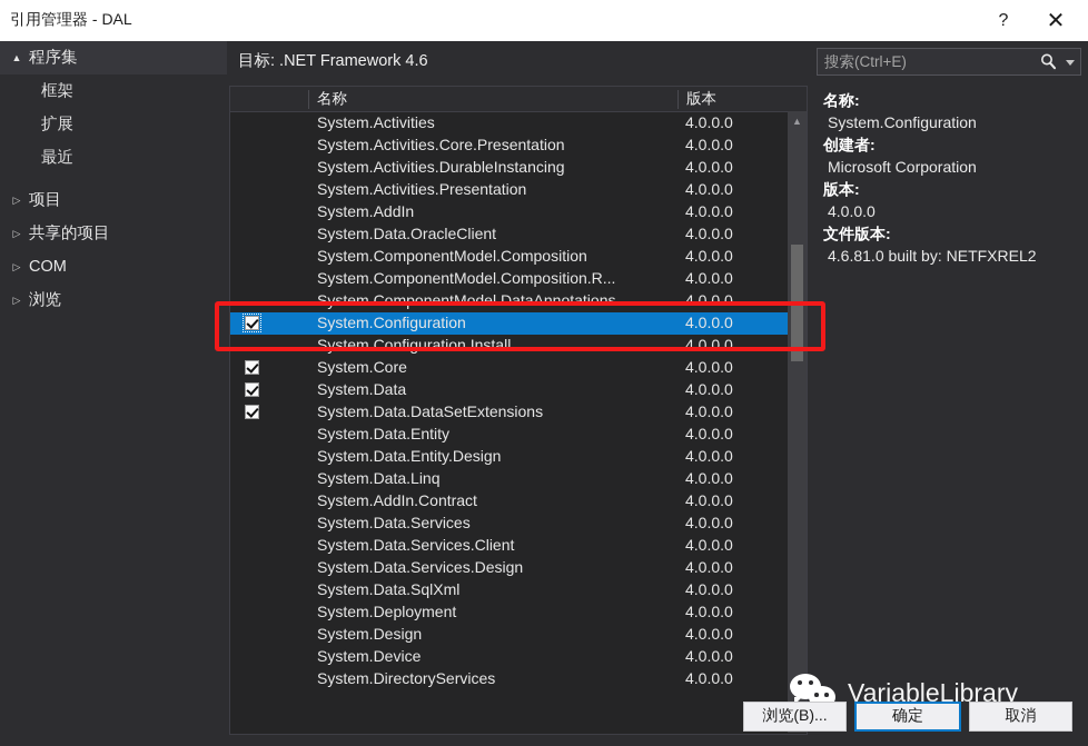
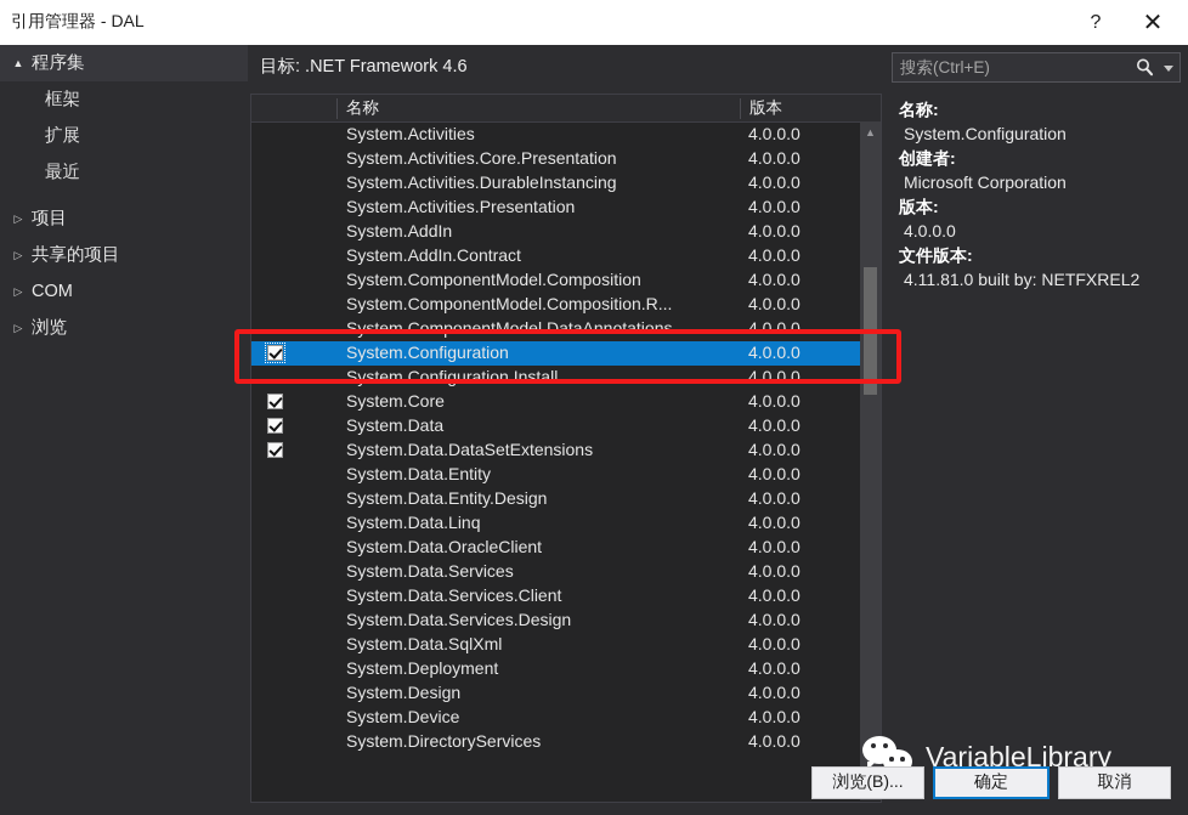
  引用管理器 - DAL
  ?
  ✕
  ▲
  程序集
  框架
  扩展
  最近
  ▷
  项目
  ▷
  共享的项目
  ▷
  COM
  ▷
  浏览
  目标: .NET Framework 4.6
  名称
  版本
  System.Activities
  4.0.0.0
  System.Activities.Core.Presentation
  4.0.0.0
  System.Activities.DurableInstancing
  4.0.0.0
  System.Activities.Presentation
  4.0.0.0
  System.AddIn
  4.0.0.0
- System.Data.OracleClient
+ System.AddIn.Contract
  4.0.0.0
  System.ComponentModel.Composition
  4.0.0.0
  System.ComponentModel.Composition.R...
  4.0.0.0
  System.ComponentModel.DataAnnotations
  4.0.0.0
  System.Configuration
  4.0.0.0
  System.Configuration.Install
  4.0.0.0
  System.Core
  4.0.0.0
  System.Data
  4.0.0.0
  System.Data.DataSetExtensions
  4.0.0.0
  System.Data.Entity
  4.0.0.0
  System.Data.Entity.Design
  4.0.0.0
  System.Data.Linq
  4.0.0.0
- System.AddIn.Contract
+ System.Data.OracleClient
  4.0.0.0
  System.Data.Services
  4.0.0.0
  System.Data.Services.Client
  4.0.0.0
  System.Data.Services.Design
  4.0.0.0
  System.Data.SqlXml
  4.0.0.0
  System.Deployment
  4.0.0.0
  System.Design
  4.0.0.0
  System.Device
  4.0.0.0
  System.DirectoryServices
  4.0.0.0
  ▲
  搜索(Ctrl+E)
  名称:
  System.Configuration
  创建者:
  Microsoft Corporation
  版本:
  4.0.0.0
  文件版本:
- 4.6.81.0 built by: NETFXREL2
+ 4.11.81.0 built by: NETFXREL2
  VariableLibrary
  浏览(B)...
  确定
  取消
